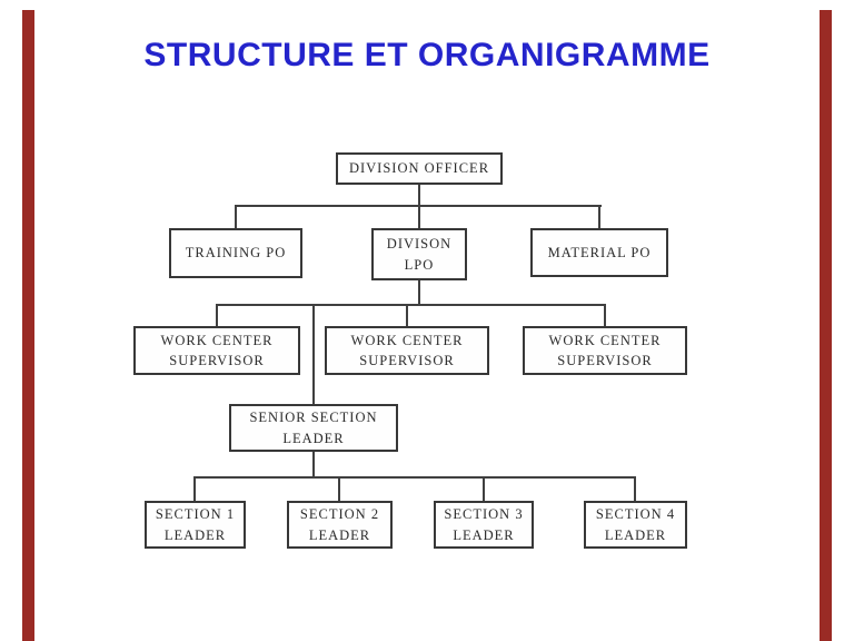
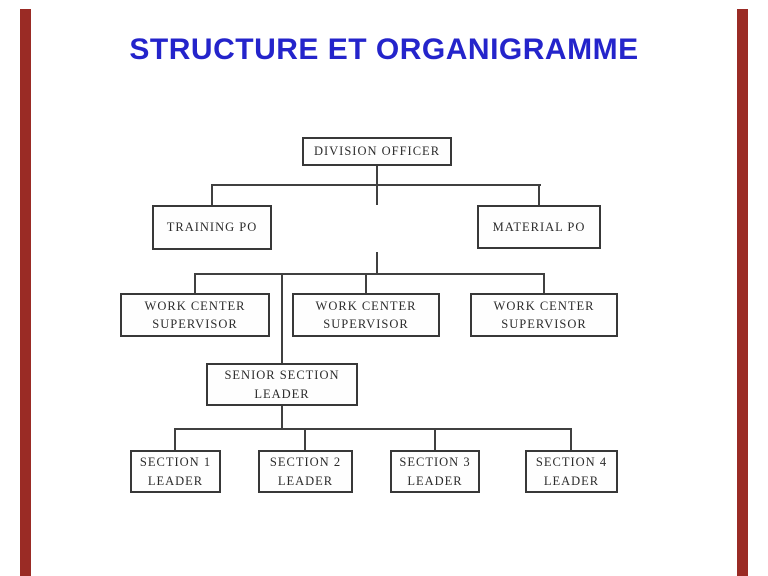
  STRUCTURE ET ORGANIGRAMME
  DIVISION OFFICER
  TRAINING PO
- DIVISON
- LPO
  MATERIAL PO
  WORK CENTER
  SUPERVISOR
  WORK CENTER
  SUPERVISOR
  WORK CENTER
  SUPERVISOR
  SENIOR SECTION
  LEADER
  SECTION 1
  LEADER
  SECTION 2
  LEADER
  SECTION 3
  LEADER
  SECTION 4
  LEADER
